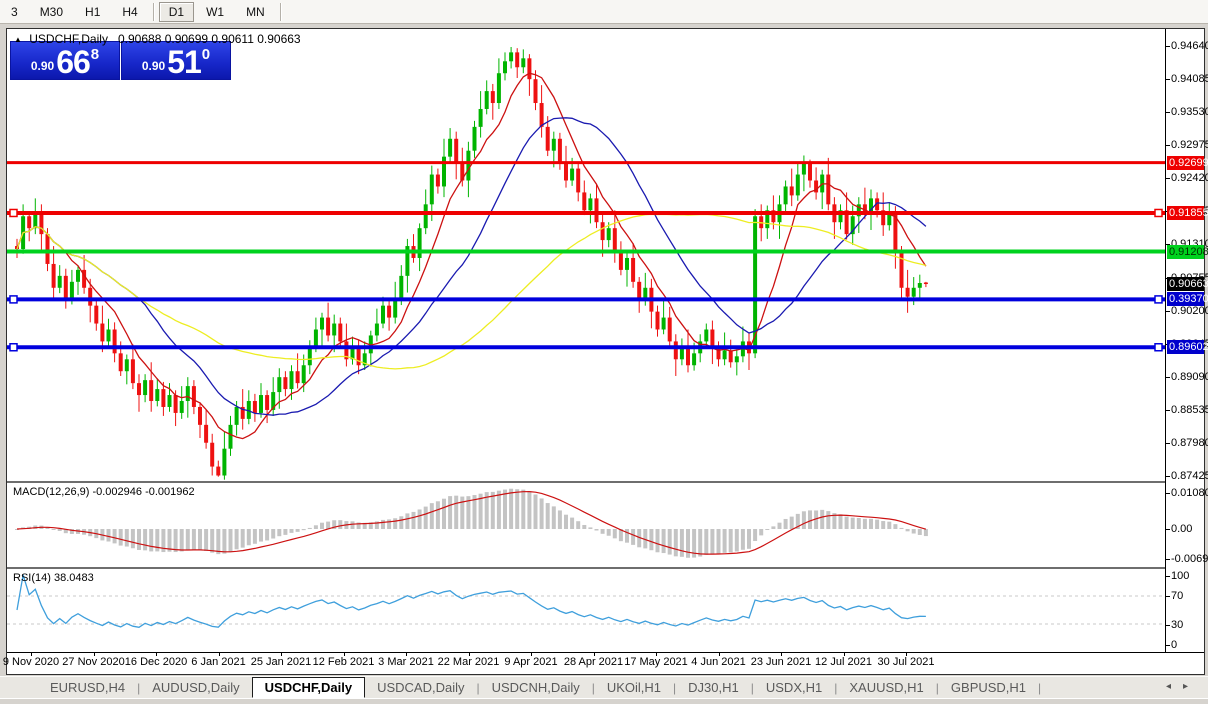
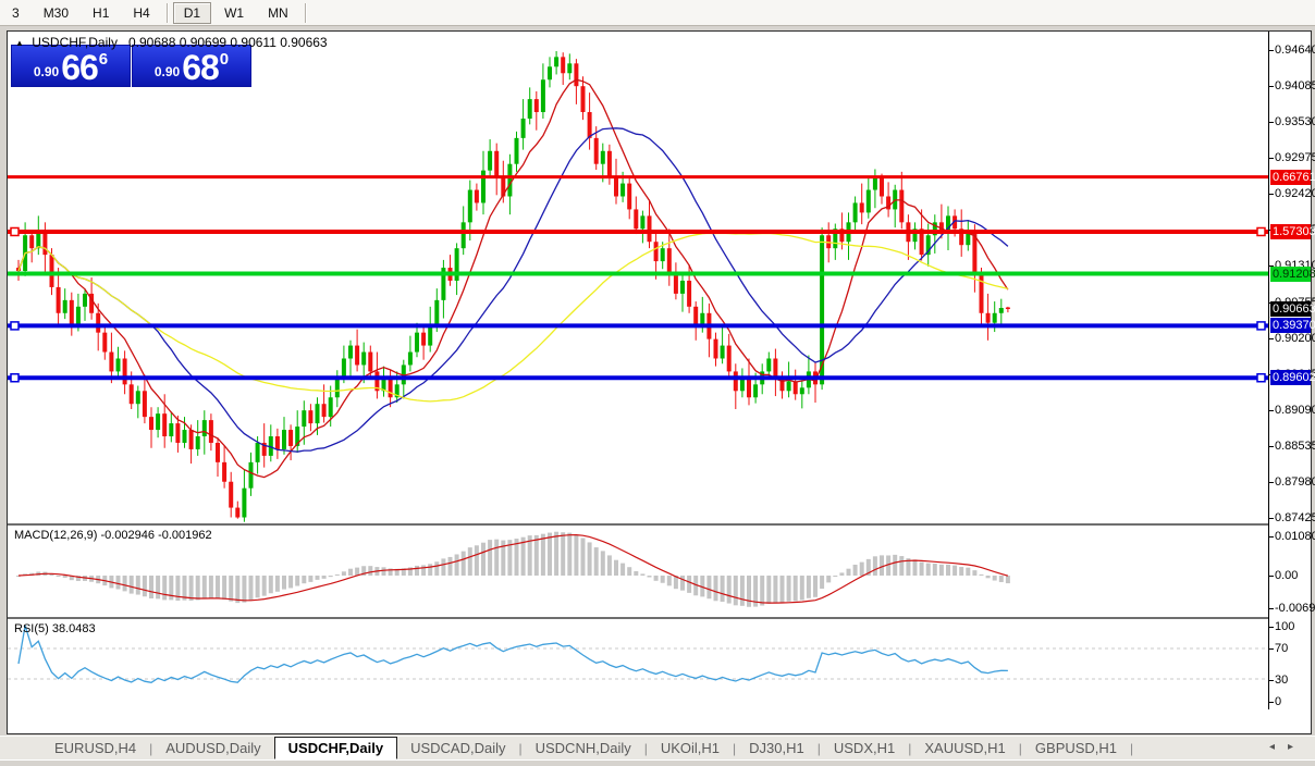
  3
  M30
  H1
  H4
  D1
  W1
  MN
  ▲ USDCHF,Daily 0.90688 0.90699 0.90611 0.90663
  0.90
  66
- 8
+ 6
  0.90
- 51
+ 68
  0
  MACD(12,26,9) -0.002946 -0.001962
- RSI(14) 38.0483
+ RSI(5) 38.0483
  0.9464
  0.9408
  0.9353
  0.9297
  0.9242
  0.9020
  0.8909
  0.8853
  0.8798
  0.8742
- 0.92699
+ 0.66761
- 0.91855
+ 1.57303
  0.91208
  0.39370
  0.89602
  0.90663
  0.0108
  0.00
  -0.0069
  100
  70
  30
  0
- 9 Nov 2020
- 27 Nov 2020
- 16 Dec 2020
- 6 Jan 2021
- 25 Jan 2021
- 12 Feb 2021
- 3 Mar 2021
- 22 Mar 2021
- 9 Apr 2021
- 28 Apr 2021
- 17 May 2021
- 4 Jun 2021
- 23 Jun 2021
- 12 Jul 2021
- 30 Jul 2021
  EURUSD,H4
  |
  AUDUSD,Daily
  USDCHF,Daily
  USDCAD,Daily
  |
  USDCNH,Daily
  |
  UKOil,H1
  |
  DJ30,H1
  |
  USDX,H1
  |
  XAUUSD,H1
  |
  GBPUSD,H1
  |
  ◂▸
